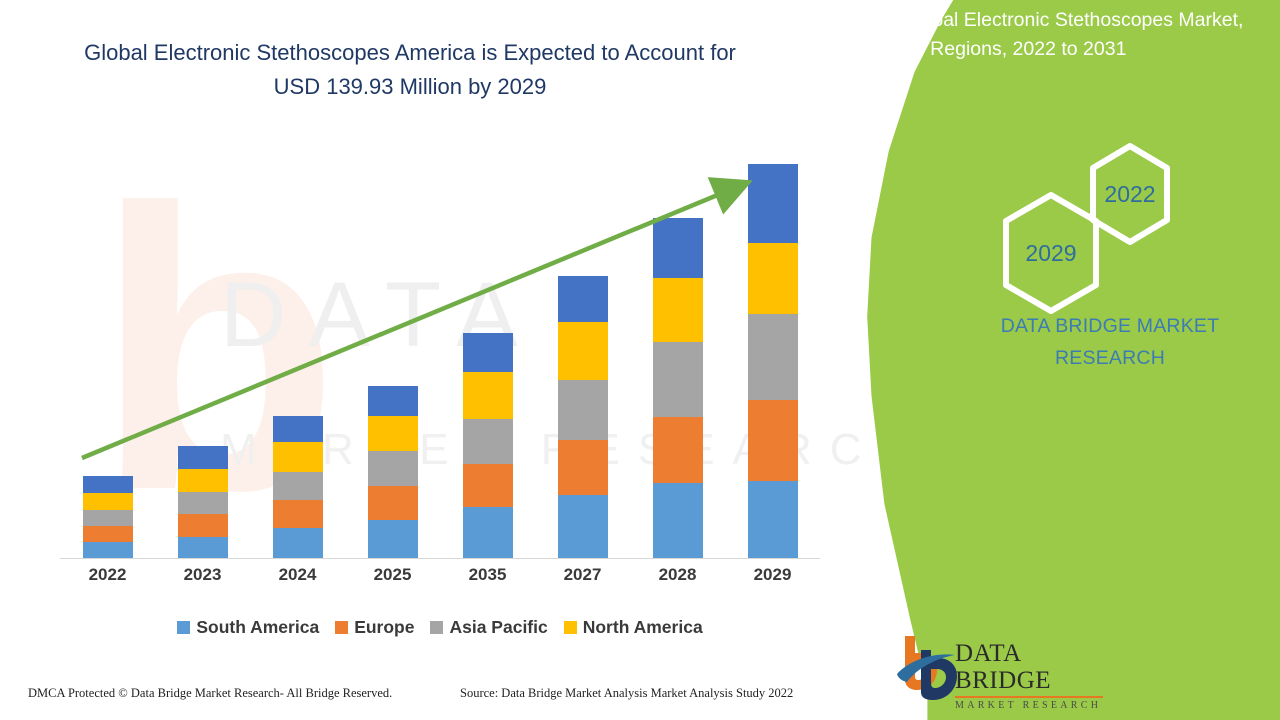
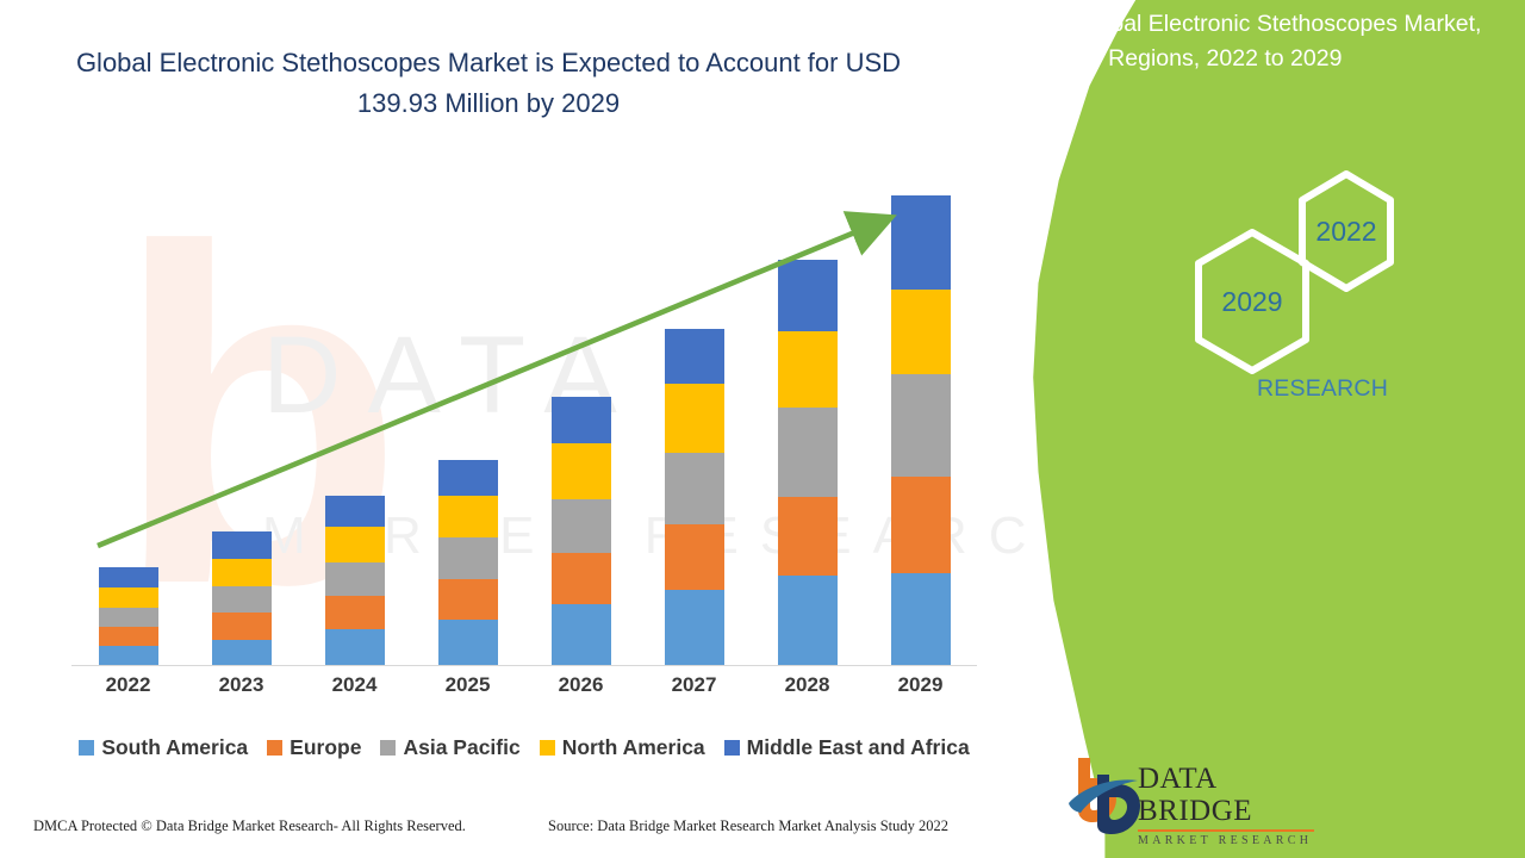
  b
  DATA
- Global Electronic Stethoscopes America is Expected to Account for USD 139.93 Million by 2029
+ Global Electronic Stethoscopes Market is Expected to Account for USD 139.93 Million by 2029
  2022
  2023
  2024
  2025
- 2035
+ 2026
  2027
  2028
  2029
  South America
  Europe
  Asia Pacific
  North America
+ Middle East and Africa
- DMCA Protected © Data Bridge Market Research- All Bridge Reserved.
+ DMCA Protected © Data Bridge Market Research- All Rights Reserved.
- Source: Data Bridge Market Analysis Market Analysis Study 2022
+ Source: Data Bridge Market Research Market Analysis Study 2022
- Global Electronic Stethoscopes Market, By Regions, 2022 to 2031
+ Global Electronic Stethoscopes Market, By Regions, 2022 to 2029
  2022
  2029
- DATA BRIDGE MARKET
  RESEARCH
  DATA BRIDGE
  MARKET RESEARCH
